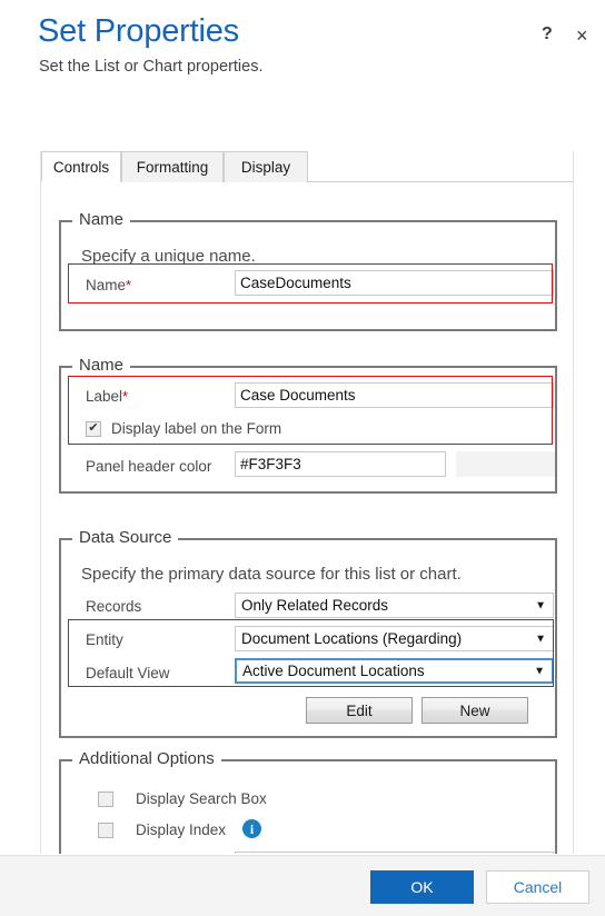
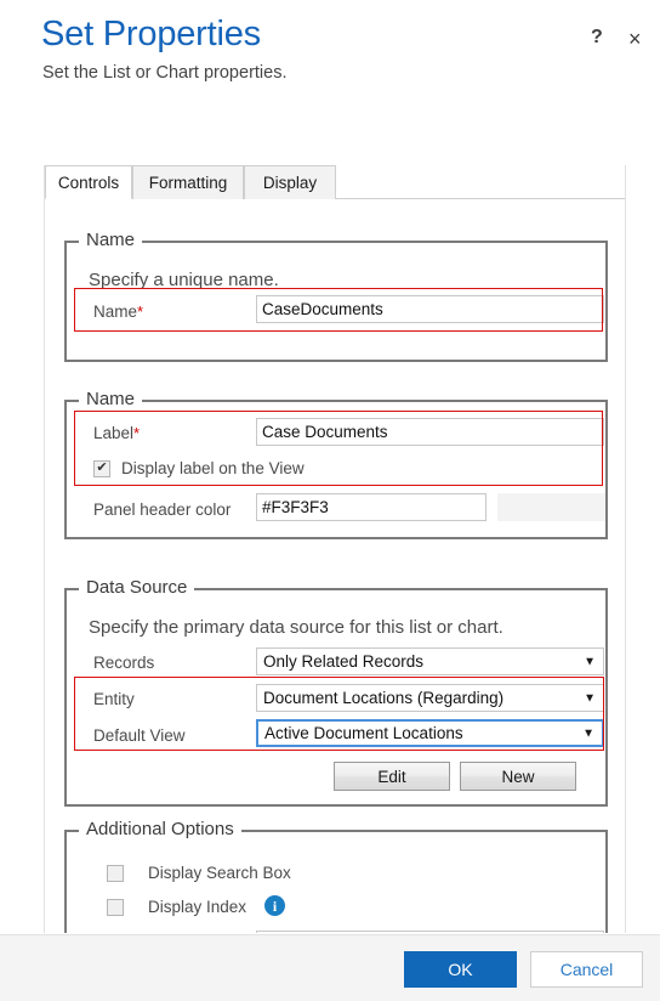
  Set Properties
  Set the List or Chart properties.
  ?
  ×
  Controls
  Formatting
  Display
  Name
  Specify a unique name.
  Name*
  CaseDocuments
  Name
  Label*
  Case Documents
  ✔
- Display label on the Form
+ Display label on the View
  Panel header color
  #F3F3F3
  Data Source
  Specify the primary data source for this list or chart.
  Records
  Only Related Records
  ▼
  Entity
  Document Locations (Regarding)
  ▼
  Default View
  Active Document Locations
  ▼
  Edit
  New
  Additional Options
  ✔
  Display Search Box
  ✔
  Display Index
  i
  OK
  Cancel
